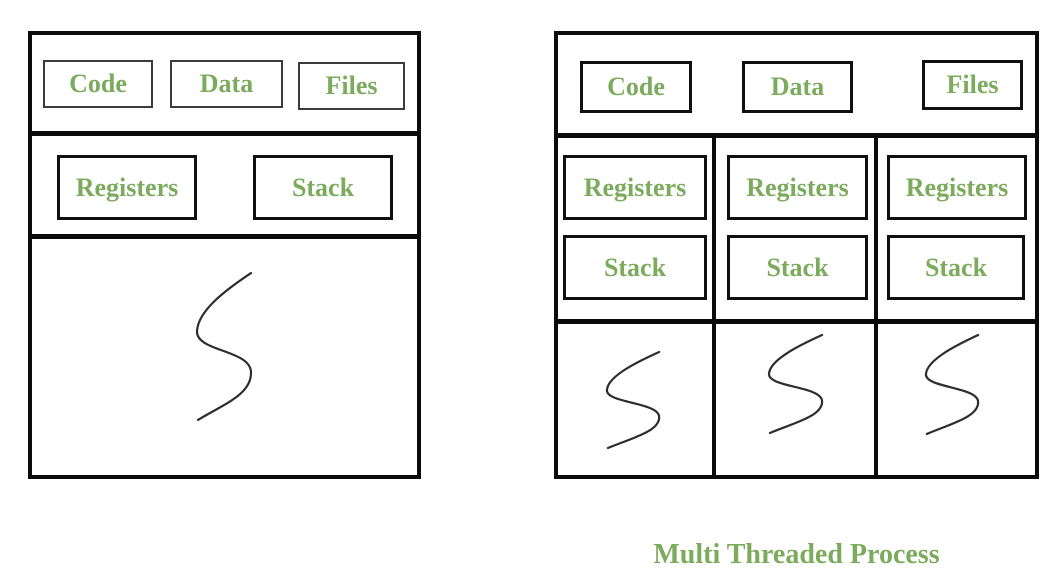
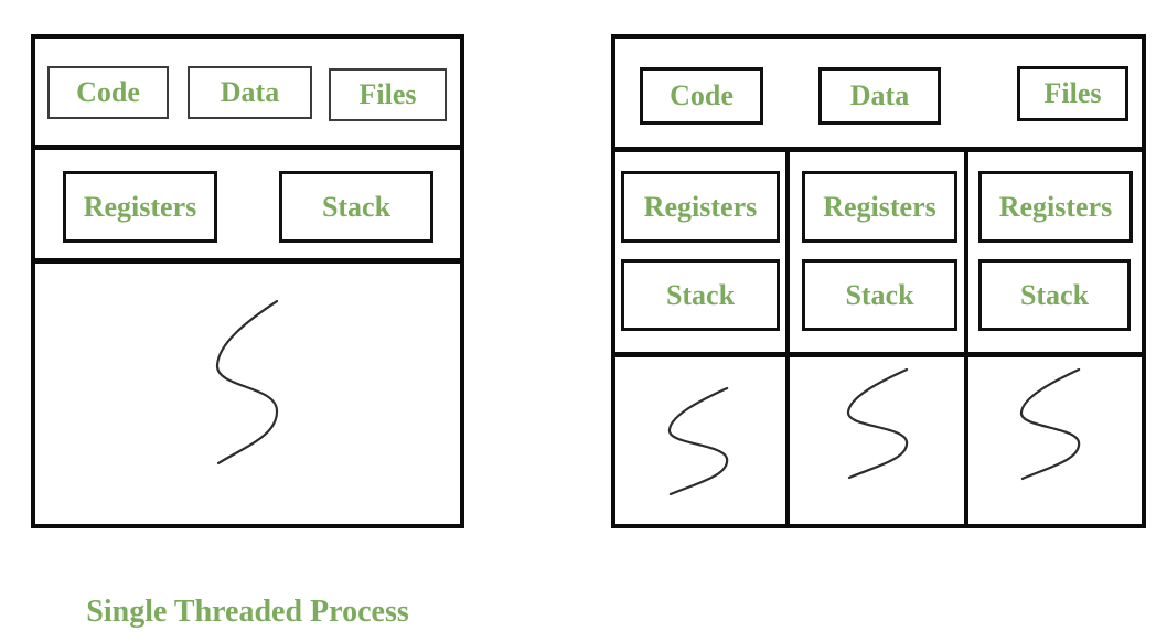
  Code
  Data
  Files
  Registers
  Stack
+ Single Threaded Process
  Code
  Data
  Files
  Registers
  Registers
  Registers
  Stack
  Stack
  Stack
- Multi Threaded Process
